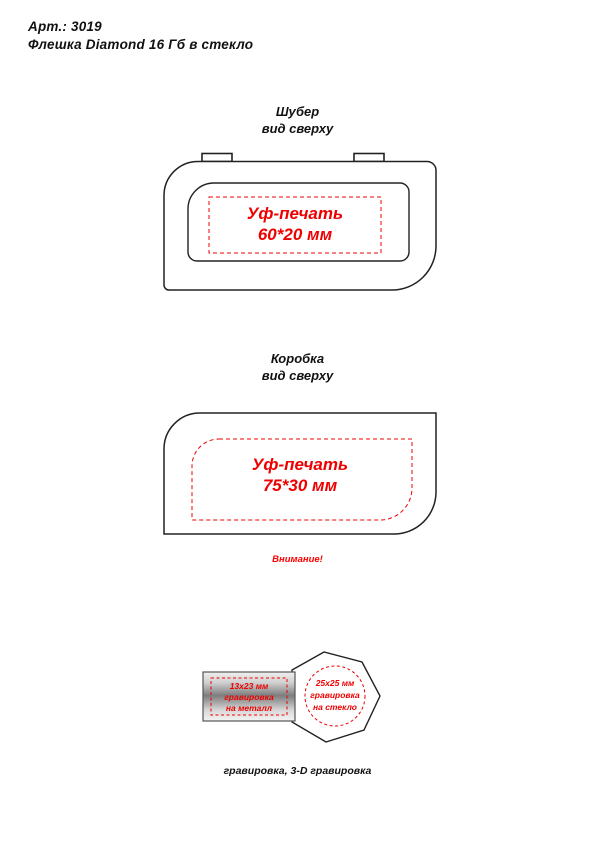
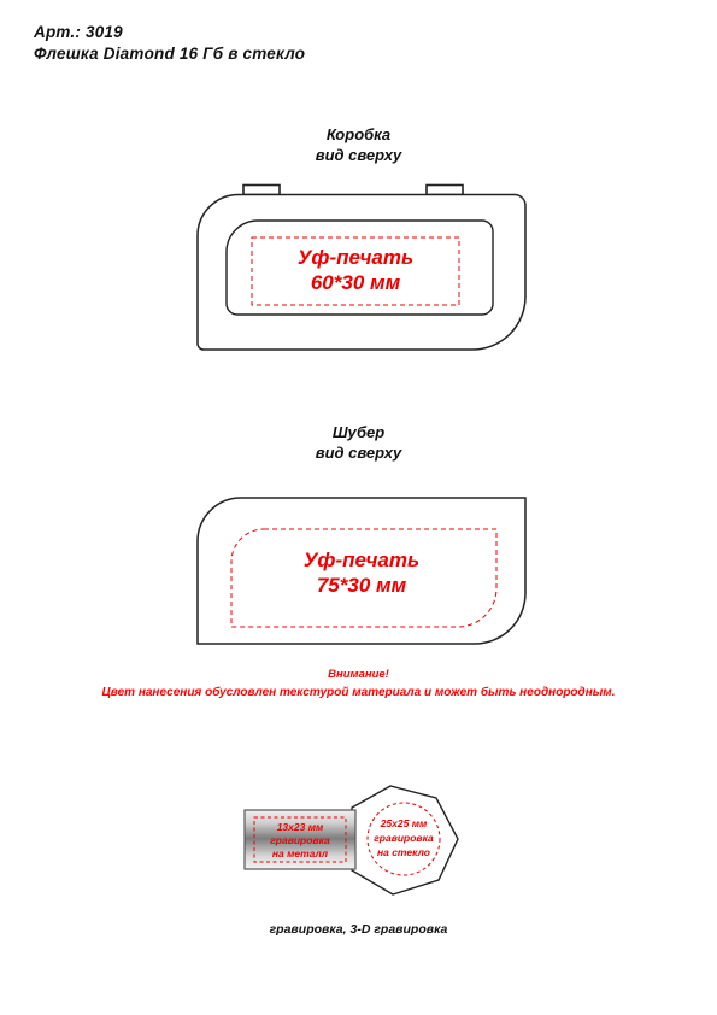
  Арт.: 3019
  Флешка Diamond 16 Гб в стекло
- Шубер
+ Коробка
  вид сверху
  Уф-печать
- 60*20 мм
+ 60*30 мм
- Коробка
+ Шубер
  вид сверху
  Уф-печать
  75*30 мм
  Внимание!
+ Цвет нанесения обусловлен текстурой материала и может быть неоднородным.
  13x23 мм
  гравировка
  на металл
  25x25 мм
  гравировка
  на стекло
  гравировка, 3-D гравировка
